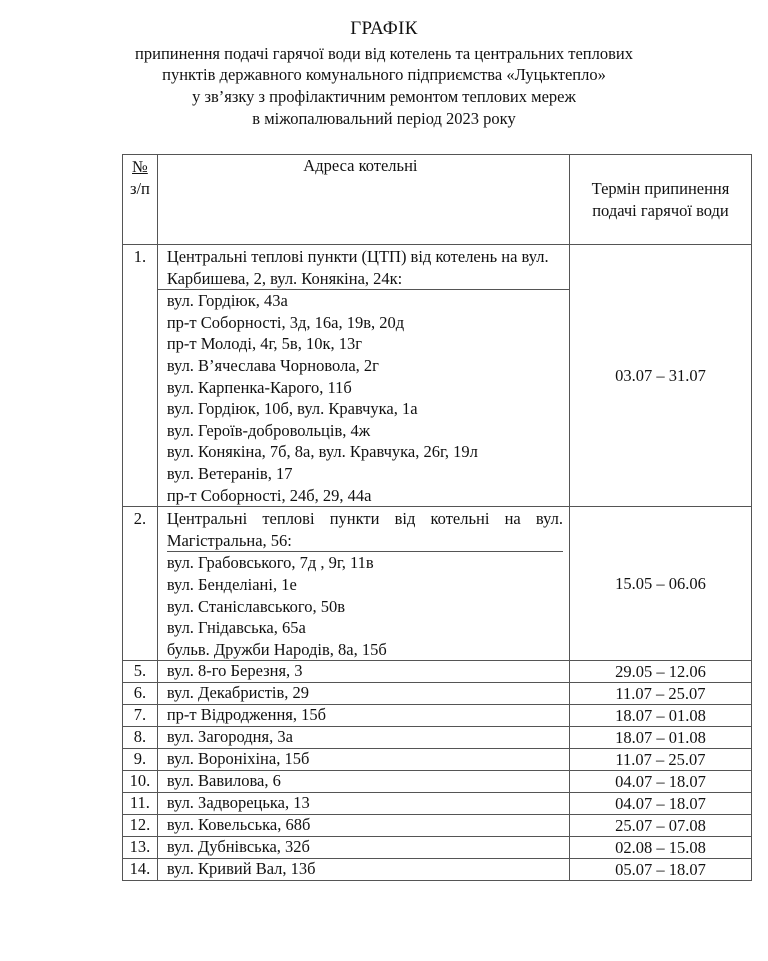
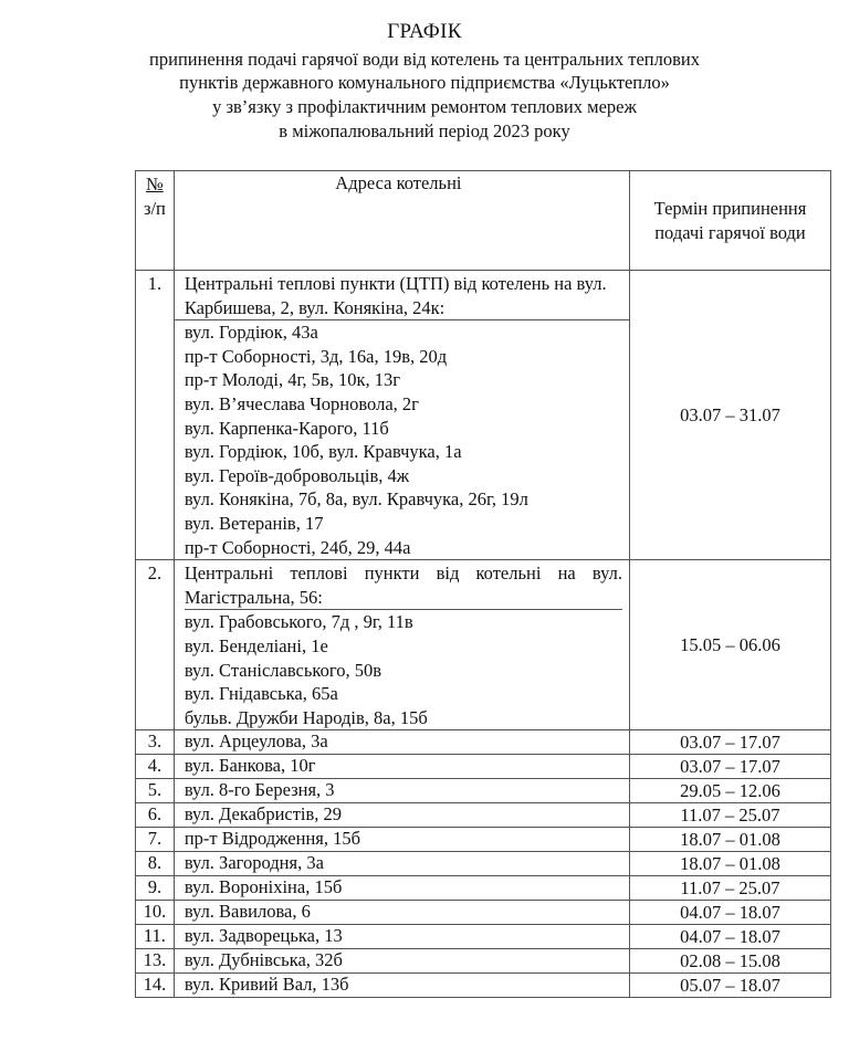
  ГРАФІК
  припинення подачі гарячої води від котелень та центральних теплових
  пунктів державного комунального підприємства «Луцьктепло»
  у зв’язку з профілактичним ремонтом теплових мереж
  в міжопалювальний період 2023 року
  № з/п	Адреса котельні	Термін припинення подачі гарячої води
  1.	Центральні теплові пункти (ЦТП) від котелень на вул. Карбишева, 2, вул. Конякіна, 24к: вул. Гордіюк, 43апр-т Соборності, 3д, 16а, 19в, 20дпр-т Молоді, 4г, 5в, 10к, 13гвул. В’ячеслава Чорновола, 2гвул. Карпенка-Карого, 11бвул. Гордіюк, 10б, вул. Кравчука, 1авул. Героїв-добровольців, 4жвул. Конякіна, 7б, 8а, вул. Кравчука, 26г, 19лвул. Ветеранів, 17пр-т Соборності, 24б, 29, 44а	03.07 – 31.07
  2.	Центральні теплові пункти від котельні на вул. Магістральна, 56: вул. Грабовського, 7д , 9г, 11ввул. Бенделіані, 1евул. Станіславського, 50ввул. Гнідавська, 65абульв. Дружби Народів, 8а, 15б	15.05 – 06.06
+ 3.	вул. Арцеулова, 3а	03.07 – 17.07
+ 4.	вул. Банкова, 10г	03.07 – 17.07
  5.	вул. 8-го Березня, 3	29.05 – 12.06
  6.	вул. Декабристів, 29	11.07 – 25.07
  7.	пр-т Відродження, 15б	18.07 – 01.08
  8.	вул. Загородня, 3а	18.07 – 01.08
  9.	вул. Вороніхіна, 15б	11.07 – 25.07
  10.	вул. Вавилова, 6	04.07 – 18.07
  11.	вул. Задворецька, 13	04.07 – 18.07
- 12.	вул. Ковельська, 68б	25.07 – 07.08
  13.	вул. Дубнівська, 32б	02.08 – 15.08
  14.	вул. Кривий Вал, 13б	05.07 – 18.07
